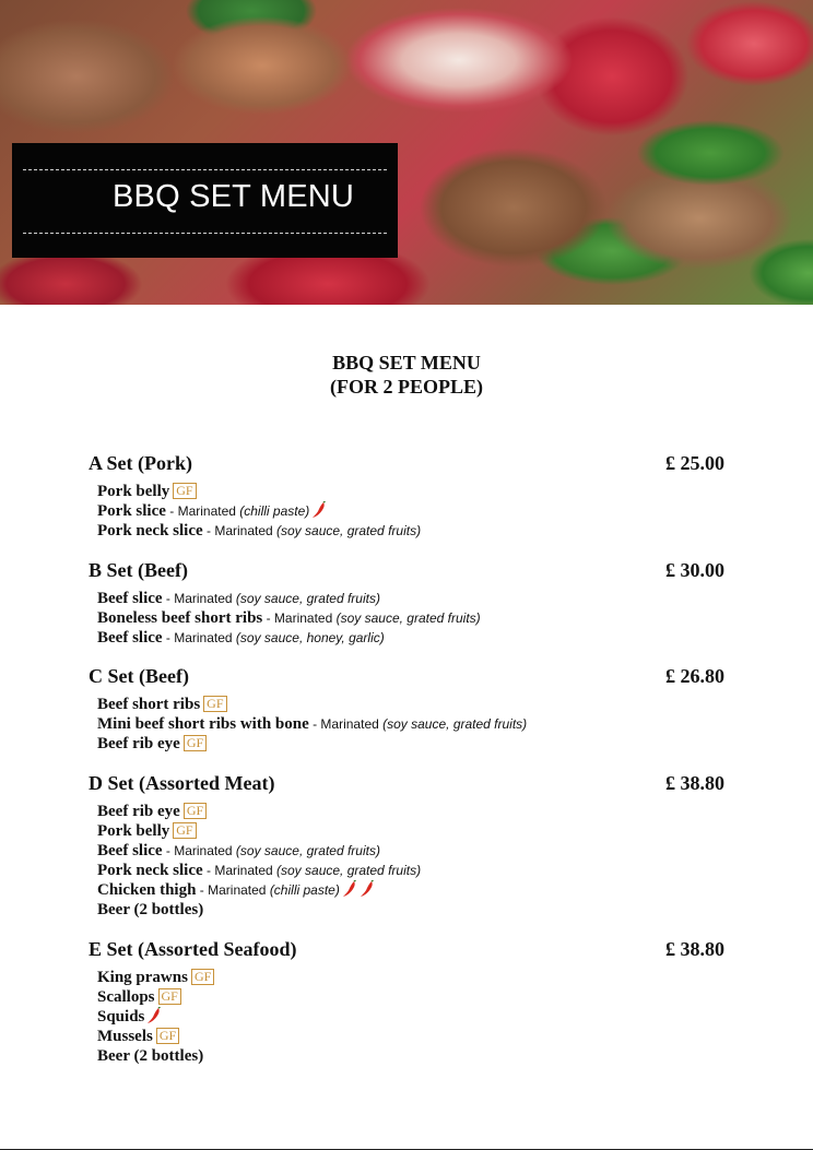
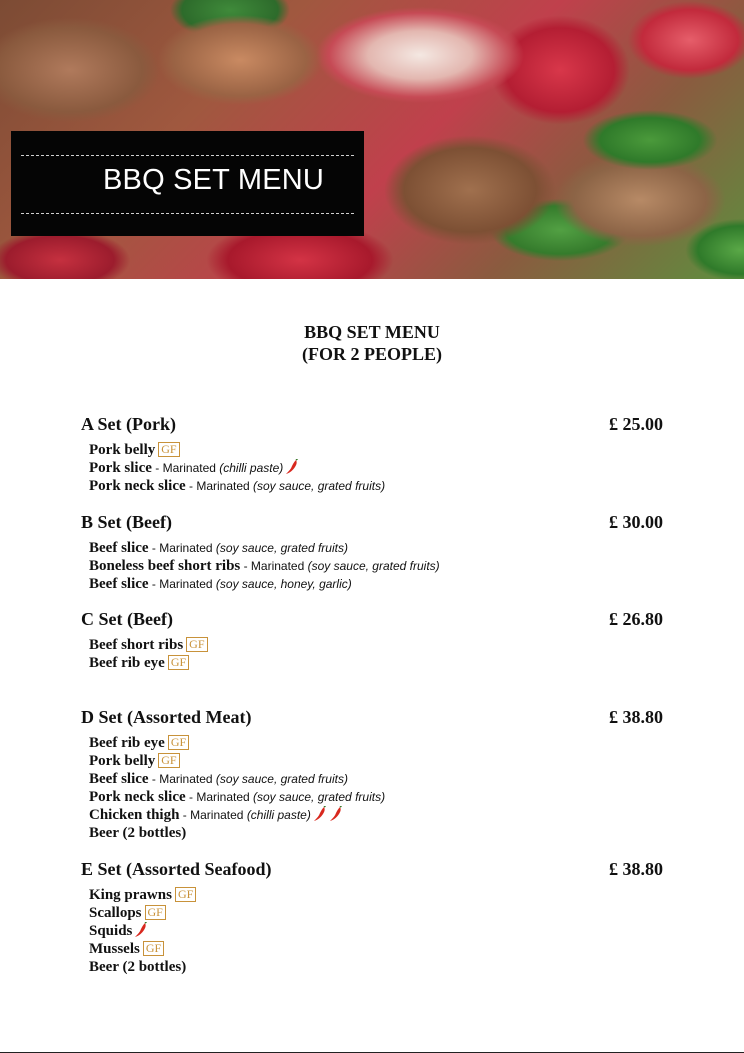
  BBQ SET MENU
  BBQ SET MENU
  (FOR 2 PEOPLE)
  A Set (Pork)
  £ 25.00
  Pork belly GF
  Pork slice - Marinated (chilli paste)
  Pork neck slice - Marinated (soy sauce, grated fruits)
  B Set (Beef)
  £ 30.00
  Beef slice - Marinated (soy sauce, grated fruits)
  Boneless beef short ribs - Marinated (soy sauce, grated fruits)
  Beef slice - Marinated (soy sauce, honey, garlic)
  C Set (Beef)
  £ 26.80
  Beef short ribs GF
- Mini beef short ribs with bone - Marinated (soy sauce, grated fruits)
  Beef rib eye GF
  D Set (Assorted Meat)
  £ 38.80
  Beef rib eye GF
  Pork belly GF
  Beef slice - Marinated (soy sauce, grated fruits)
  Pork neck slice - Marinated (soy sauce, grated fruits)
  Chicken thigh - Marinated (chilli paste)
  Beer (2 bottles)
  E Set (Assorted Seafood)
  £ 38.80
  King prawns GF
  Scallops GF
  Squids
  Mussels GF
  Beer (2 bottles)
